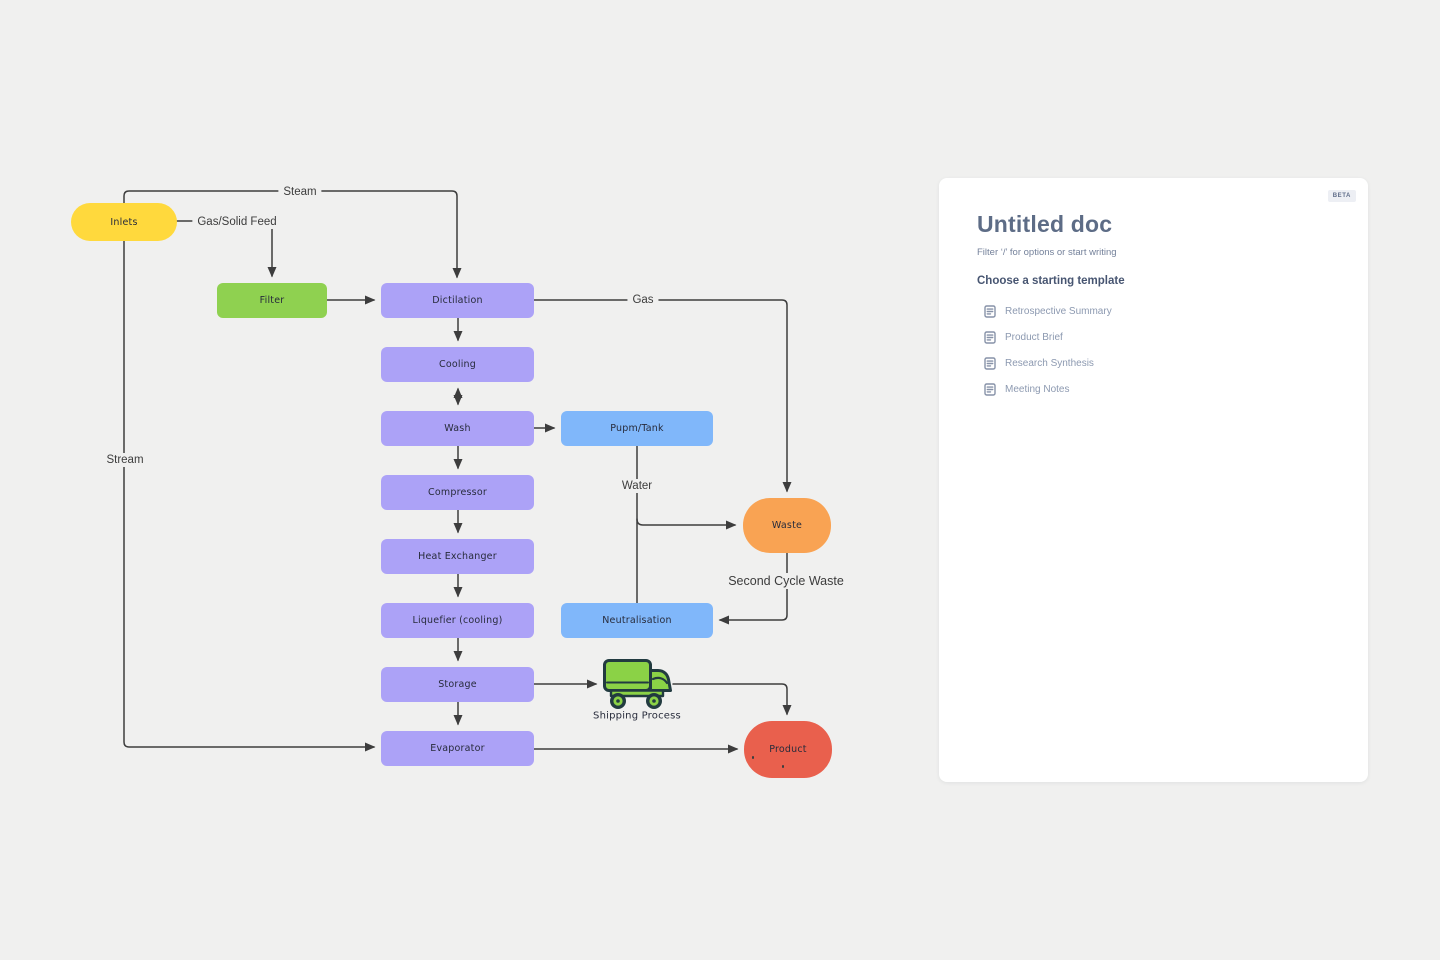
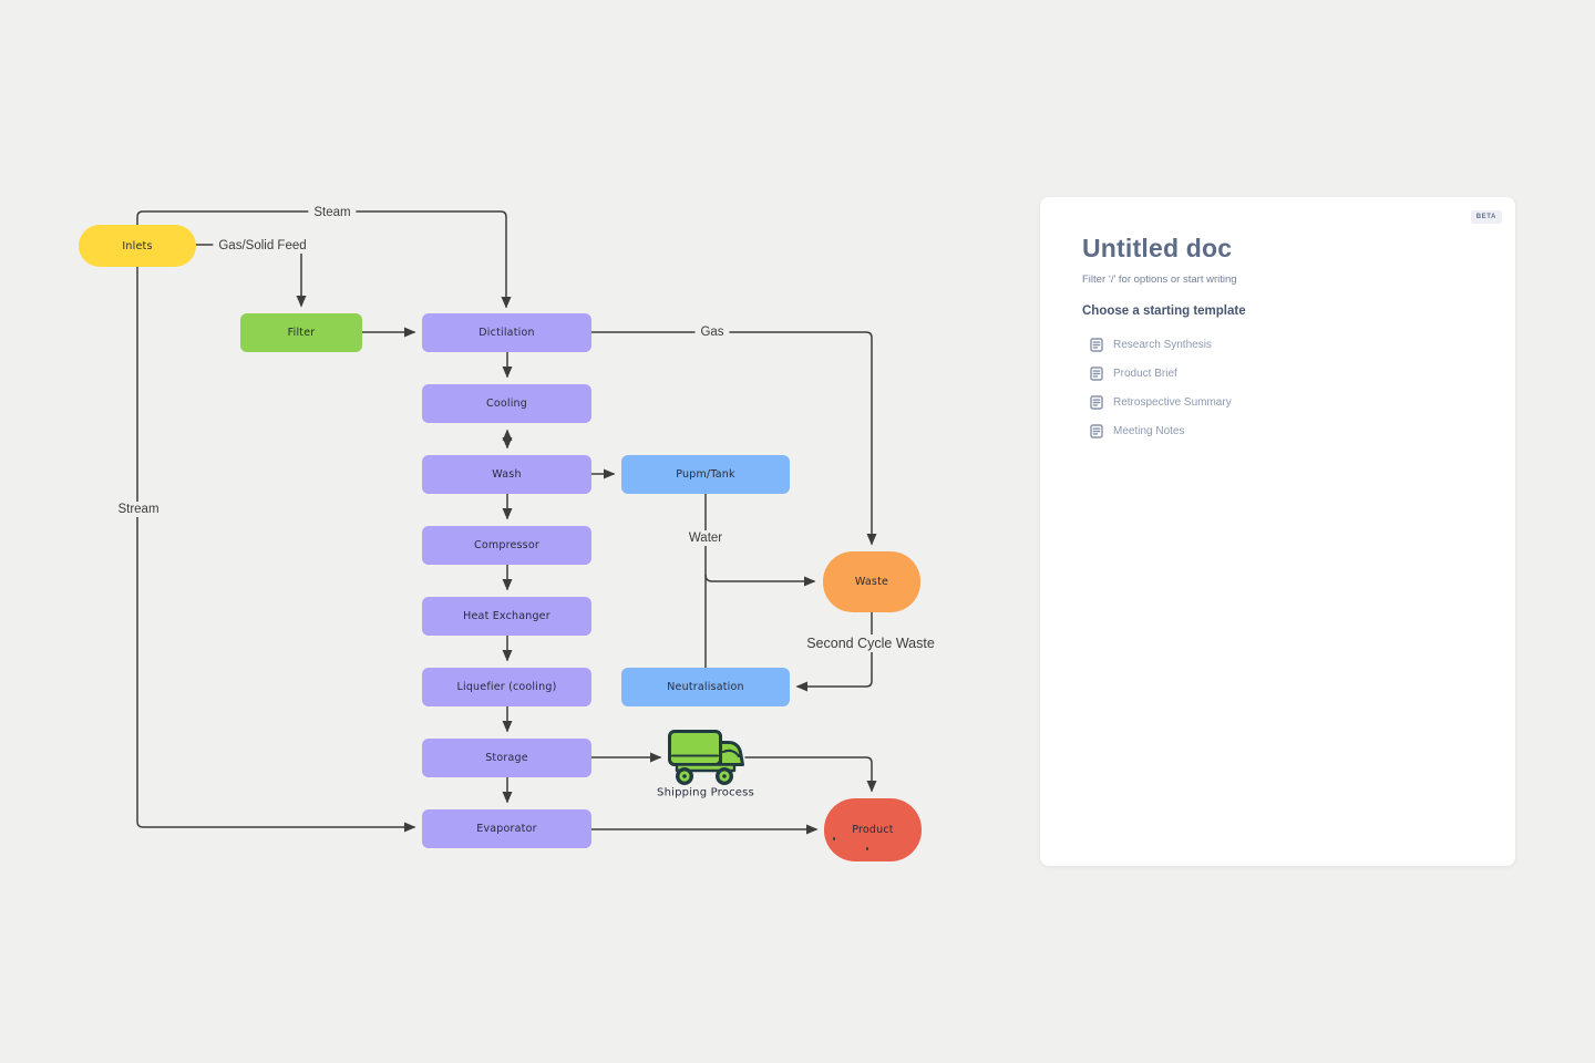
  Inlets
  Filter
  Dictilation
  Cooling
  Wash
  Pupm/Tank
  Compressor
  Heat Exchanger
  Liquefier (cooling)
  Neutralisation
  Storage
  Evaporator
  Waste
  Product
  Steam
  Gas/Solid Feed
  Gas
  Water
  Stream
  Second Cycle Waste
  Shipping Process
  Untitled doc
  Filter ‘/’ for options or start writing
  Choose a starting template
- Retrospective Summary
+ Research Synthesis
  Product Brief
- Research Synthesis
+ Retrospective Summary
  Meeting Notes
